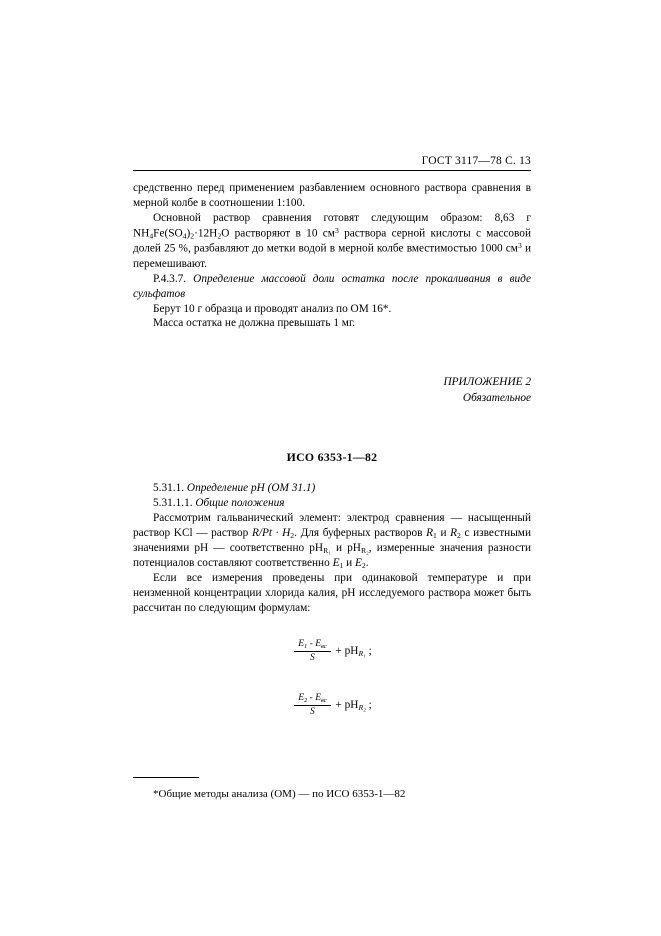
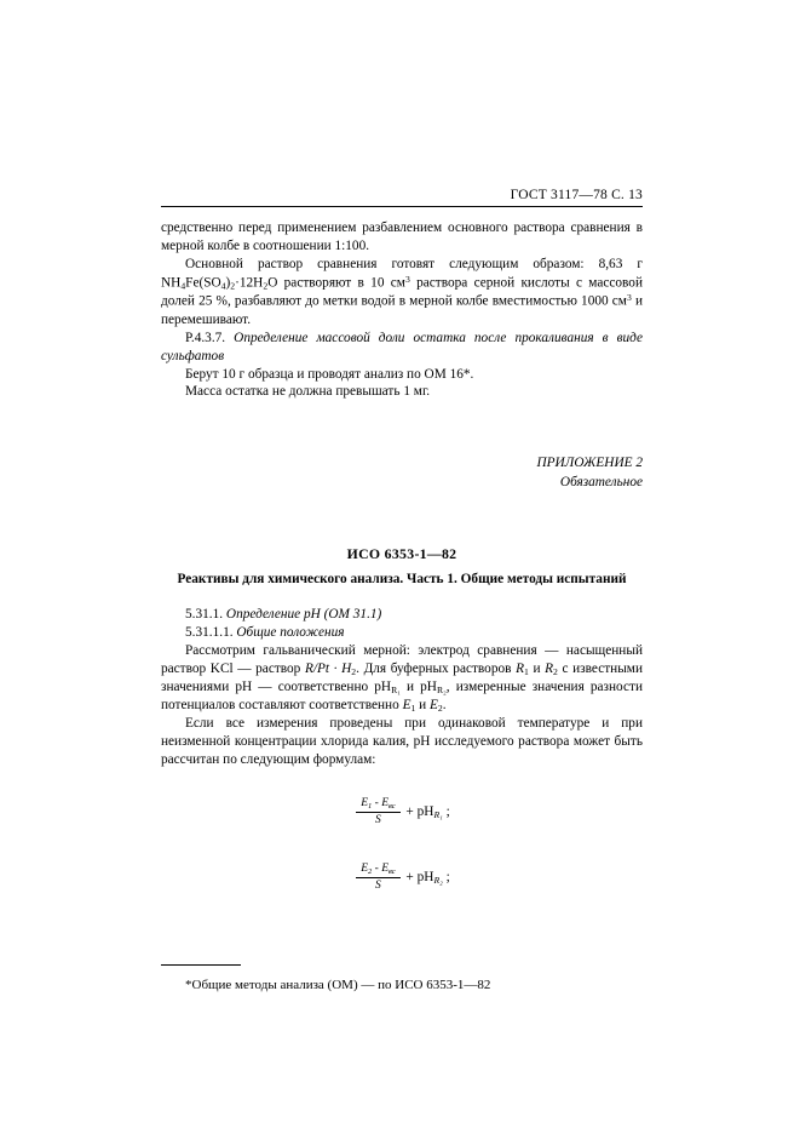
  ГОСТ 3117—78 С. 13
  средственно перед применением разбавлением основного раствора сравнения в мерной колбе в соотношении 1:100.
  Основной раствор сравнения готовят следующим образом: 8,63 г NH4Fe(SO4)2·12H2O растворяют в 10 см3 раствора серной кислоты с массовой долей 25 %, разбавляют до метки водой в мерной колбе вместимостью 1000 см3 и перемешивают.
  Р.4.3.7. Определение массовой доли остатка после прокаливания в виде сульфатов
  Берут 10 г образца и проводят анализ по ОМ 16*.
  Масса остатка не должна превышать 1 мг.
  ПРИЛОЖЕНИЕ 2
  Обязательное
  ИСО 6353-1—82
+ Реактивы для химического анализа. Часть 1. Общие методы испытаний
  5.31.1. Определение pH (ОМ 31.1)
  5.31.1.1. Общие положения
- Рассмотрим гальванический элемент: электрод сравнения — насыщенный раствор KCl — раствор R/Pt · H2. Для буферных растворов R1 и R2 с известными значениями pH — соответственно pHR₁ и pHR₂, измеренные значения разности потенциалов составляют соответственно E1 и E2.
+ Рассмотрим гальванический мерной: электрод сравнения — насыщенный раствор KCl — раствор R/Pt · H2. Для буферных растворов R1 и R2 с известными значениями pH — соответственно pHR₁ и pHR₂, измеренные значения разности потенциалов составляют соответственно E1 и E2.
  Если все измерения проведены при одинаковой температуре и при неизменной концентрации хлорида калия, pH исследуемого раствора может быть рассчитан по следующим формулам:
  S
  + pHR₁ ;
  S
  + pHR₂ ;
  *Общие методы анализа (ОМ) — по ИСО 6353-1—82
